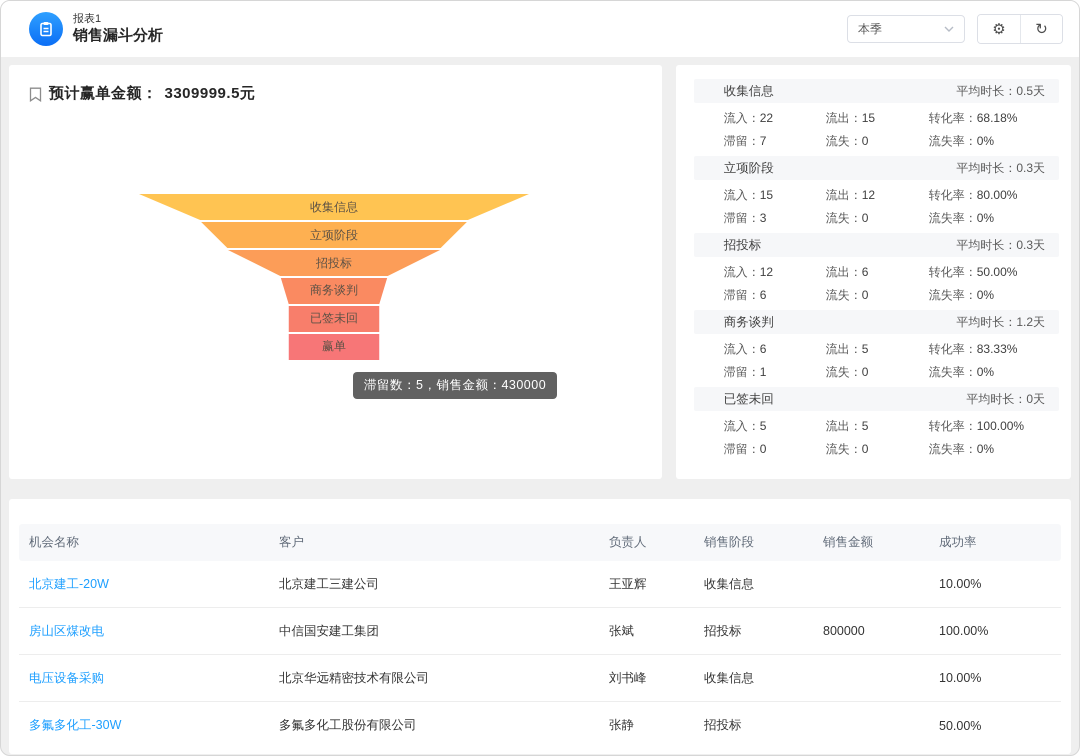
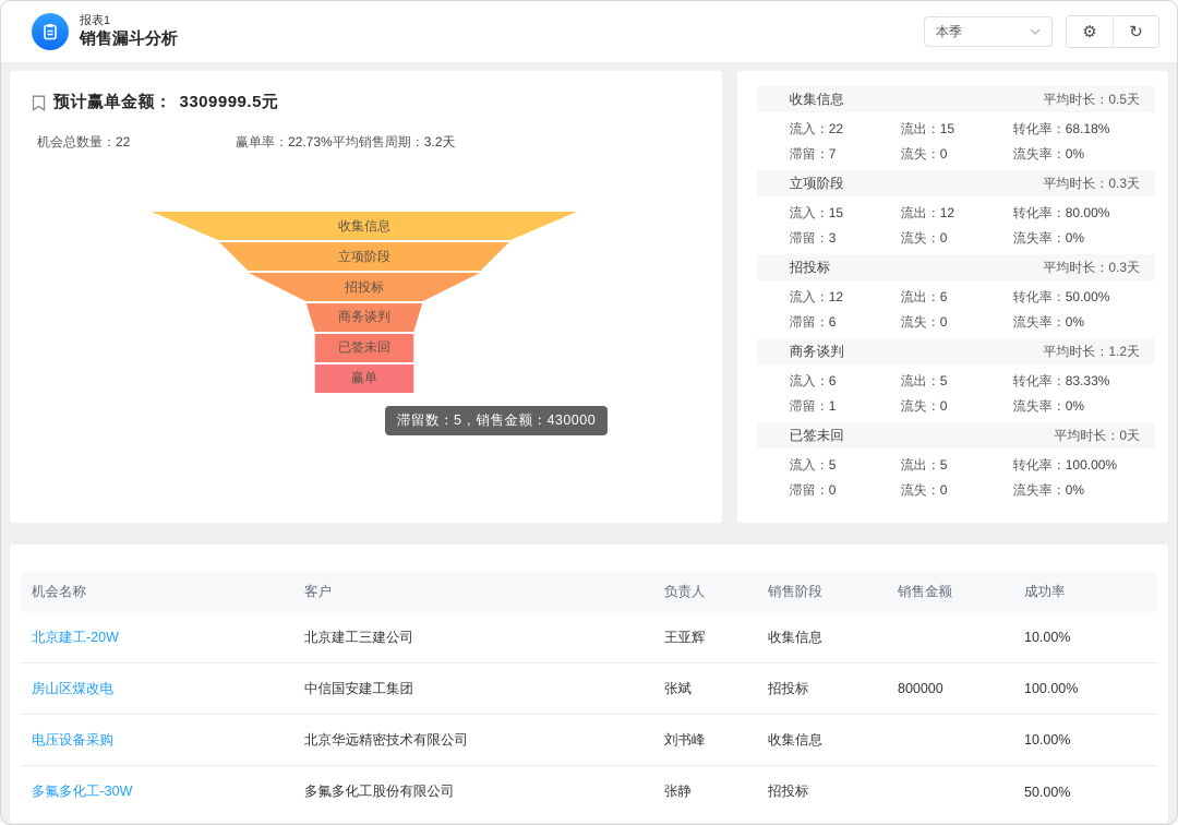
  报表1
  销售漏斗分析
  本季
  ⚙
  ↻
  预计赢单金额：
  3309999.5元
+ 机会总数量：22
+ 赢单率：22.73%
+ 平均销售周期：3.2天
  收集信息
  立项阶段
  招投标
  商务谈判
  已签未回
  赢单
  滞留数：5，销售金额：430000
  收集信息
  平均时长：0.5天
  流入：22
  流出：15
  转化率：68.18%
  滞留：7
  流失：0
  流失率：0%
  立项阶段
  平均时长：0.3天
  流入：15
  流出：12
  转化率：80.00%
  滞留：3
  流失：0
  流失率：0%
  招投标
  平均时长：0.3天
  流入：12
  流出：6
  转化率：50.00%
  滞留：6
  流失：0
  流失率：0%
  商务谈判
  平均时长：1.2天
  流入：6
  流出：5
  转化率：83.33%
  滞留：1
  流失：0
  流失率：0%
  已签未回
  平均时长：0天
  流入：5
  流出：5
  转化率：100.00%
  滞留：0
  流失：0
  流失率：0%
  机会名称
  客户
  负责人
  销售阶段
  销售金额
  成功率
  北京建工-20W
  北京建工三建公司
  王亚辉
  收集信息
  10.00%
  房山区煤改电
  中信国安建工集团
  张斌
  招投标
  800000
  100.00%
  电压设备采购
  北京华远精密技术有限公司
  刘书峰
  收集信息
  10.00%
  多氟多化工-30W
  多氟多化工股份有限公司
  张静
  招投标
  50.00%
